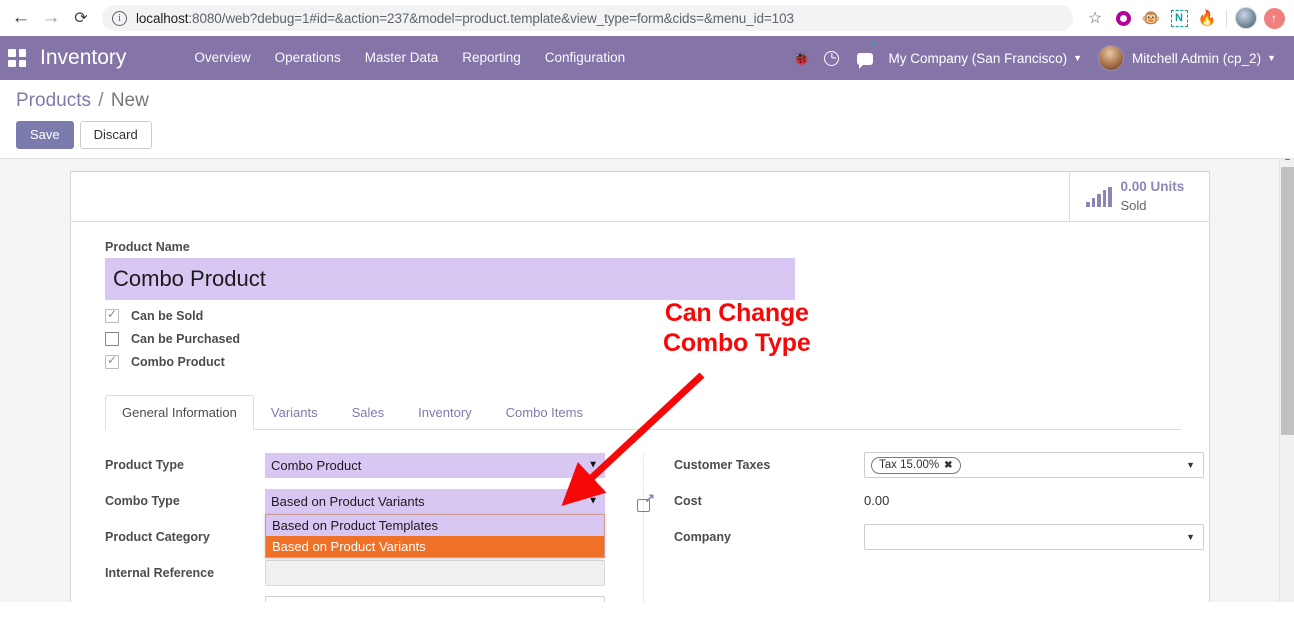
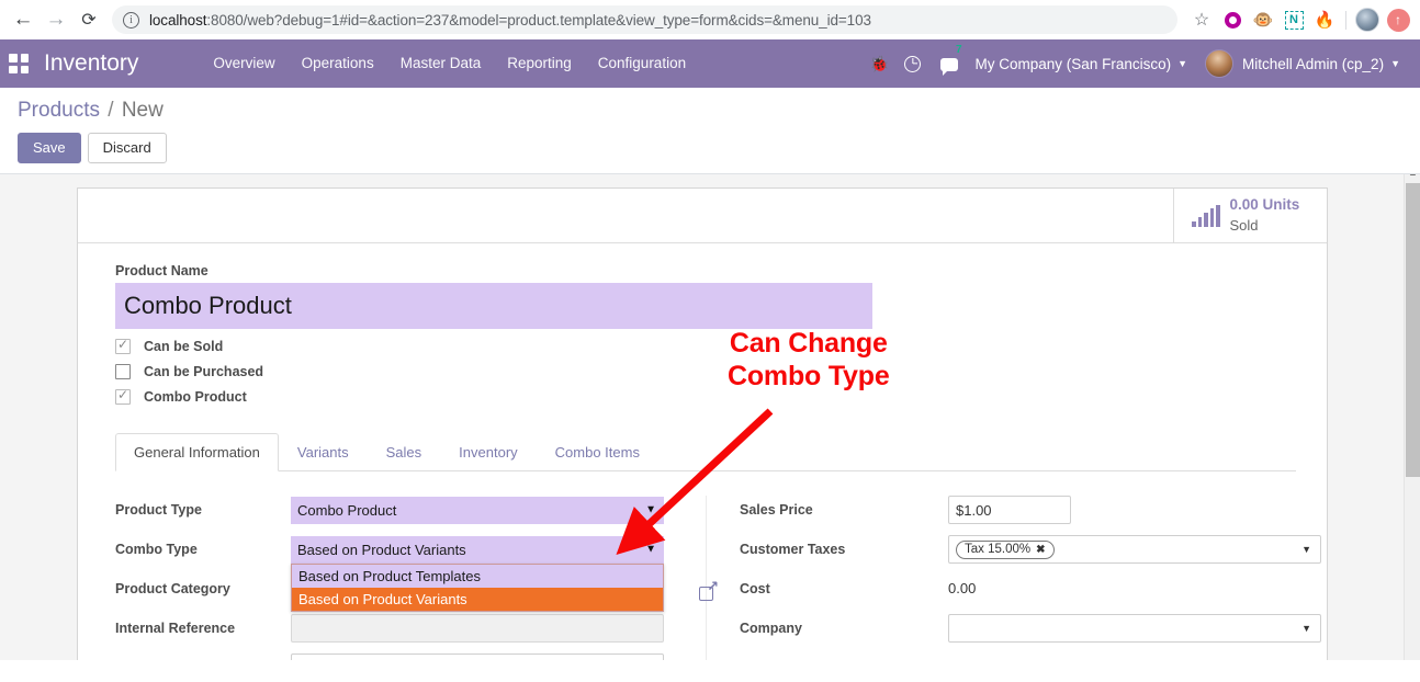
  ←
  →
  ⟳
  i
  localhost:8080/web?debug=1#id=&action=237&model=product.template&view_type=form&cids=&menu_id=103
  ☆
  🐵
  N
  🔥
  ↑
  Inventory
  Overview
  Operations
  Master Data
  Reporting
  Configuration
  🐞
  7
  My Company (San Francisco)
  ▼
  Mitchell Admin (cp_2)
  ▼
  Products / New
  Save
  Discard
  0.00 Units
  Sold
  Product Name
  Combo Product
  Can be Sold
  Can be Purchased
  Combo Product
  General Information
  Variants
  Sales
  Inventory
  Combo Items
  Product Type
  Combo Product
  ▼
  Combo Type
  Based on Product Variants
  ▼
  Based on Product Templates
  Based on Product Variants
  Product Category
  Internal Reference
+ Sales Price
+ $1.00
  Customer Taxes
  Tax 15.00%
  ✖
  ▼
  ↗
  Cost
  0.00
  Company
  ▼
  Can Change
  Combo Type
